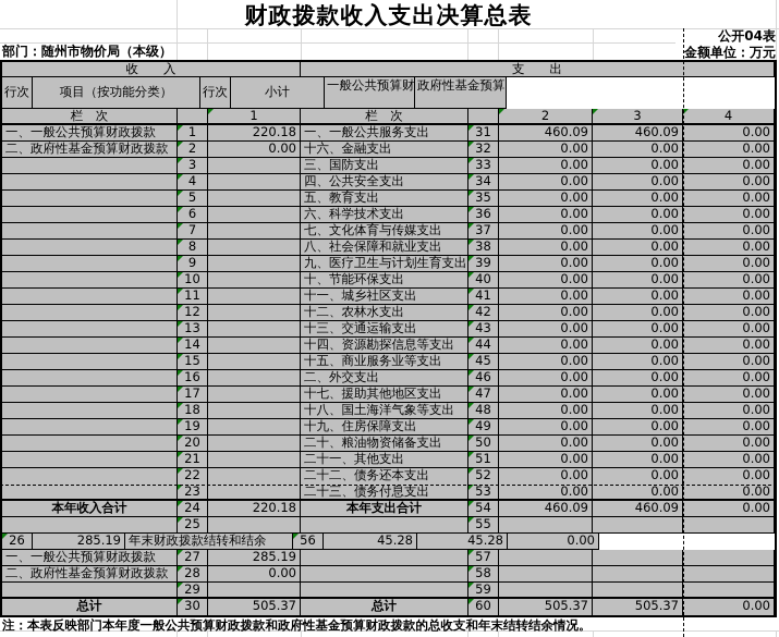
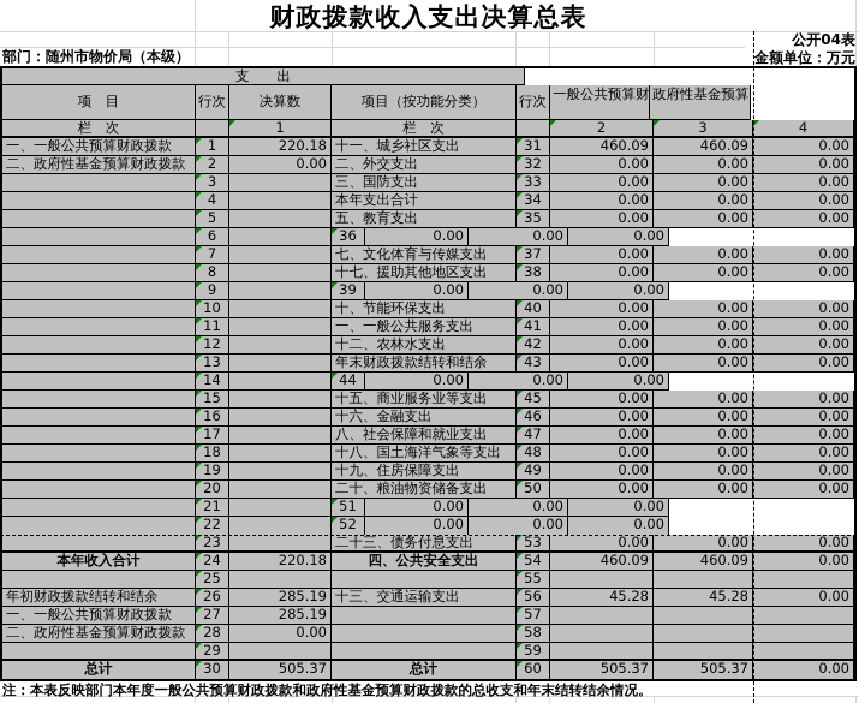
  财政拨款收入支出决算总表
  公开04表
  部门：随州市物价局（本级）
  金额单位：万元
- 收 入
  支 出
+ 项 目
  行次
+ 决算数
  项目（按功能分类）
  行次
- 小计
  一般公共预算财
  栏 次
  1
  栏 次
  2
  3
  4
  一、一般公共预算财政拨款
  1
  220.18
- 一、一般公共服务支出
+ 十一、城乡社区支出
  31
  460.09
  460.09
  0.00
  二、政府性基金预算财政拨款
  2
  0.00
- 十六、金融支出
+ 二、外交支出
  32
  0.00
  0.00
  0.00
  3
  三、国防支出
  33
  0.00
  0.00
  0.00
  4
- 四、公共安全支出
+ 本年支出合计
  34
  0.00
  0.00
  0.00
  5
  五、教育支出
  35
  0.00
  0.00
  0.00
  6
- 六、科学技术支出
  36
  0.00
  0.00
  0.00
  7
  七、文化体育与传媒支出
  37
  0.00
  0.00
  0.00
  8
- 八、社会保障和就业支出
+ 十七、援助其他地区支出
  38
  0.00
  0.00
  0.00
  9
- 九、医疗卫生与计划生育支出
  39
  0.00
  0.00
  0.00
  10
  十、节能环保支出
  40
  0.00
  0.00
  0.00
  11
- 十一、城乡社区支出
+ 一、一般公共服务支出
  41
  0.00
  0.00
  0.00
  12
  十二、农林水支出
  42
  0.00
  0.00
  0.00
  13
- 十三、交通运输支出
+ 年末财政拨款结转和结余
  43
  0.00
  0.00
  0.00
  14
- 十四、资源勘探信息等支出
  44
  0.00
  0.00
  0.00
  15
  十五、商业服务业等支出
  45
  0.00
  0.00
  0.00
  16
- 二、外交支出
+ 十六、金融支出
  46
  0.00
  0.00
  0.00
  17
- 十七、援助其他地区支出
+ 八、社会保障和就业支出
  47
  0.00
  0.00
  0.00
  18
  十八、国土海洋气象等支出
  48
  0.00
  0.00
  0.00
  19
  十九、住房保障支出
  49
  0.00
  0.00
  0.00
  20
  二十、粮油物资储备支出
  50
  0.00
  0.00
  0.00
  21
- 二十一、其他支出
  51
  0.00
  0.00
  0.00
  22
- 二十二、债务还本支出
  52
  0.00
  0.00
  0.00
  23
  二十三、债务付息支出
  53
  0.00
  0.00
  0.00
  本年收入合计
  24
  220.18
- 本年支出合计
+ 四、公共安全支出
  54
  460.09
  460.09
  0.00
  25
  55
+ 年初财政拨款结转和结余
  26
  285.19
- 年末财政拨款结转和结余
+ 十三、交通运输支出
  56
  45.28
  45.28
  0.00
  一、一般公共预算财政拨款
  27
  285.19
  57
  二、政府性基金预算财政拨款
  28
  0.00
  58
  29
  59
  总计
  30
  505.37
  总计
  60
  505.37
  505.37
  0.00
  注：本表反映部门本年度一般公共预算财政拨款和政府性基金预算财政拨款的总收支和年末结转结余情况。
